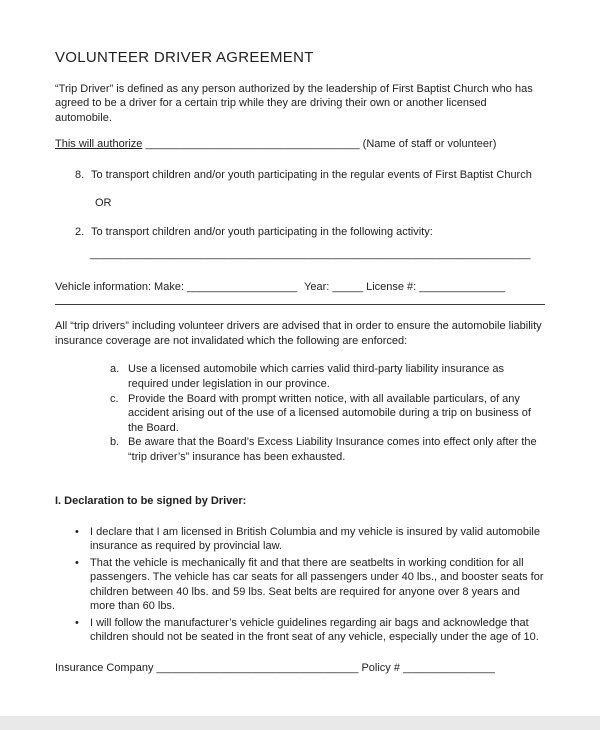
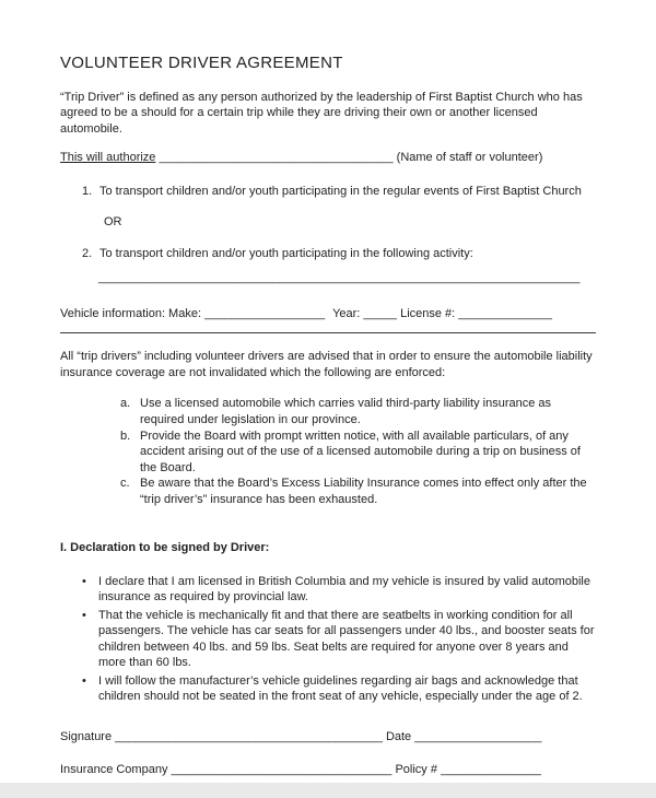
  VOLUNTEER DRIVER AGREEMENT
- “Trip Driver” is defined as any person authorized by the leadership of First Baptist Church who has agreed to be a driver for a certain trip while they are driving their own or another licensed automobile.
+ “Trip Driver” is defined as any person authorized by the leadership of First Baptist Church who has agreed to be a should for a certain trip while they are driving their own or another licensed automobile.
  This will authorize ___________________________________ (Name of staff or volunteer)
- 8.
+ 1.
  To transport children and/or youth participating in the regular events of First Baptist Church
  OR
  2.
  To transport children and/or youth participating in the following activity:
  ________________________________________________________________________
  Vehicle information: Make: __________________ Year: _____ License #: ______________
  All “trip drivers” including volunteer drivers are advised that in order to ensure the automobile liability insurance coverage are not invalidated which the following are enforced:
  a.
  Use a licensed automobile which carries valid third-party liability insurance as required under legislation in our province.
- c.
+ b.
  Provide the Board with prompt written notice, with all available particulars, of any accident arising out of the use of a licensed automobile during a trip on business of the Board.
- b.
+ c.
  Be aware that the Board’s Excess Liability Insurance comes into effect only after the “trip driver’s” insurance has been exhausted.
  I. Declaration to be signed by Driver:
  •
  I declare that I am licensed in British Columbia and my vehicle is insured by valid automobile insurance as required by provincial law.
  •
  That the vehicle is mechanically fit and that there are seatbelts in working condition for all passengers. The vehicle has car seats for all passengers under 40 lbs., and booster seats for children between 40 lbs. and 59 lbs. Seat belts are required for anyone over 8 years and more than 60 lbs.
  •
- I will follow the manufacturer’s vehicle guidelines regarding air bags and acknowledge that children should not be seated in the front seat of any vehicle, especially under the age of 10.
+ I will follow the manufacturer’s vehicle guidelines regarding air bags and acknowledge that children should not be seated in the front seat of any vehicle, especially under the age of 2.
+ Signature ________________________________________ Date ___________________
  Insurance Company _________________________________ Policy # _______________
